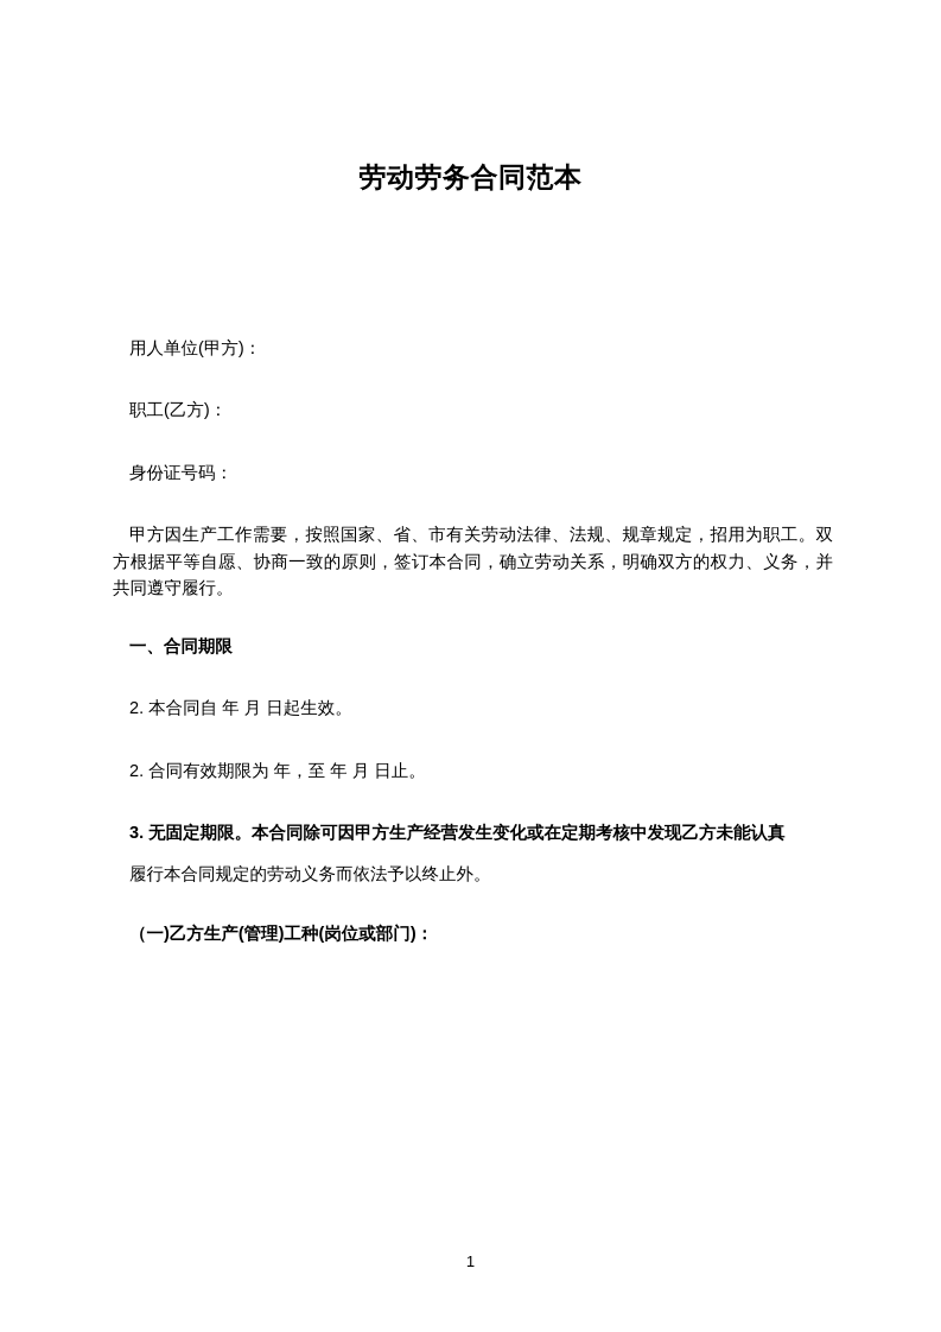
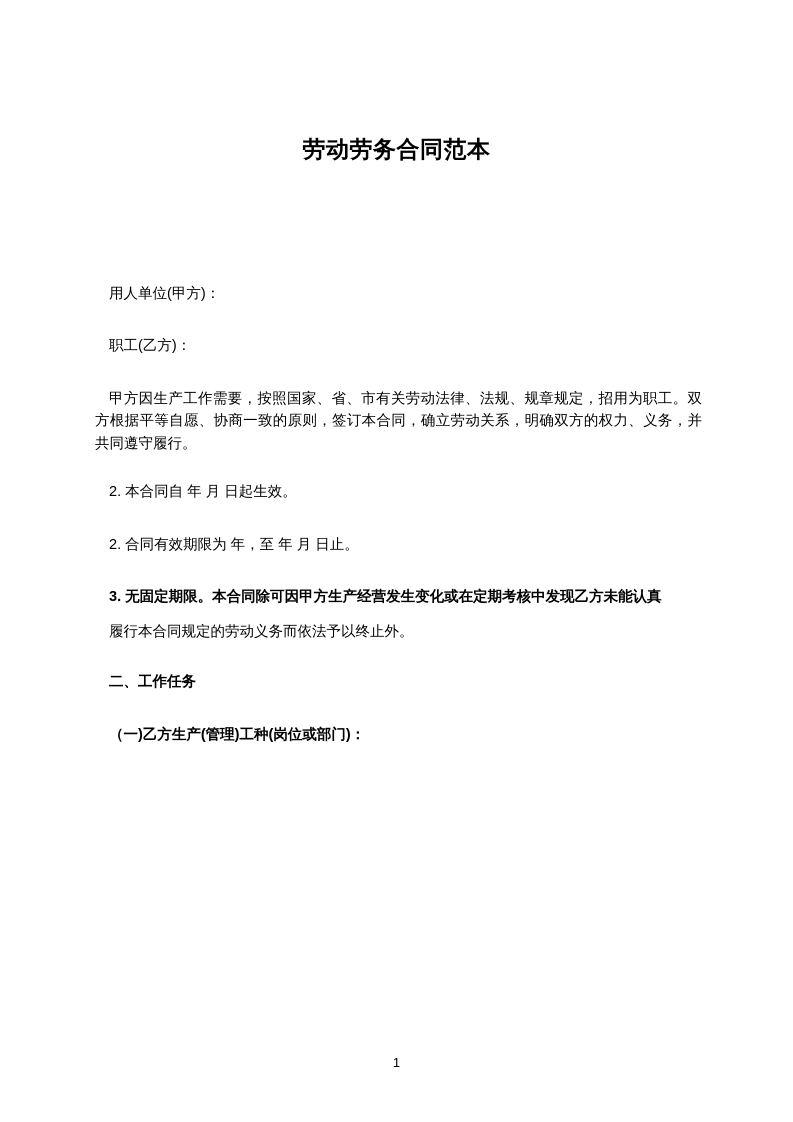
  劳动劳务合同范本
  用人单位(甲方)：
  职工(乙方)：
- 身份证号码：
  甲方因生产工作需要，按照国家、省、市有关劳动法律、法规、规章规定，招用为职工。双方根据平等自愿、协商一致的原则，签订本合同，确立劳动关系，明确双方的权力、义务，并共同遵守履行。
- 一、合同期限
  2. 本合同自 年 月 日起生效。
  2. 合同有效期限为 年，至 年 月 日止。
  3. 无固定期限。本合同除可因甲方生产经营发生变化或在定期考核中发现乙方未能认真
  履行本合同规定的劳动义务而依法予以终止外。
+ 二、工作任务
  （一)乙方生产(管理)工种(岗位或部门)：
  1
